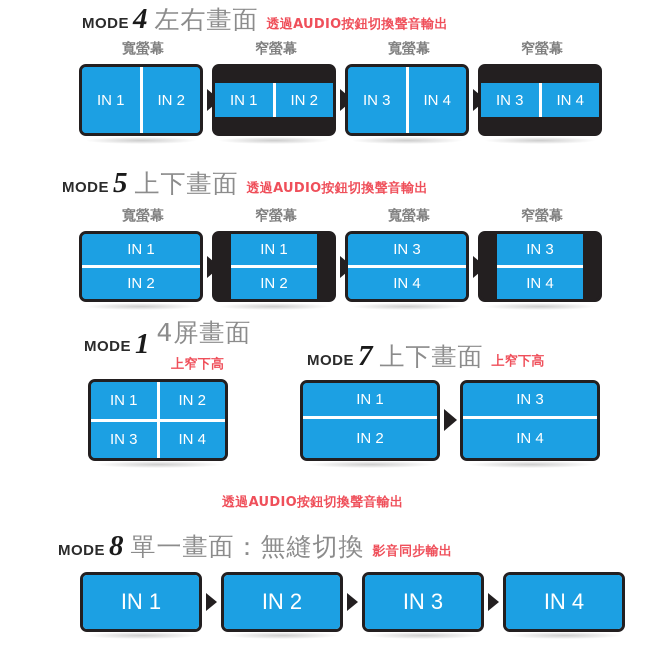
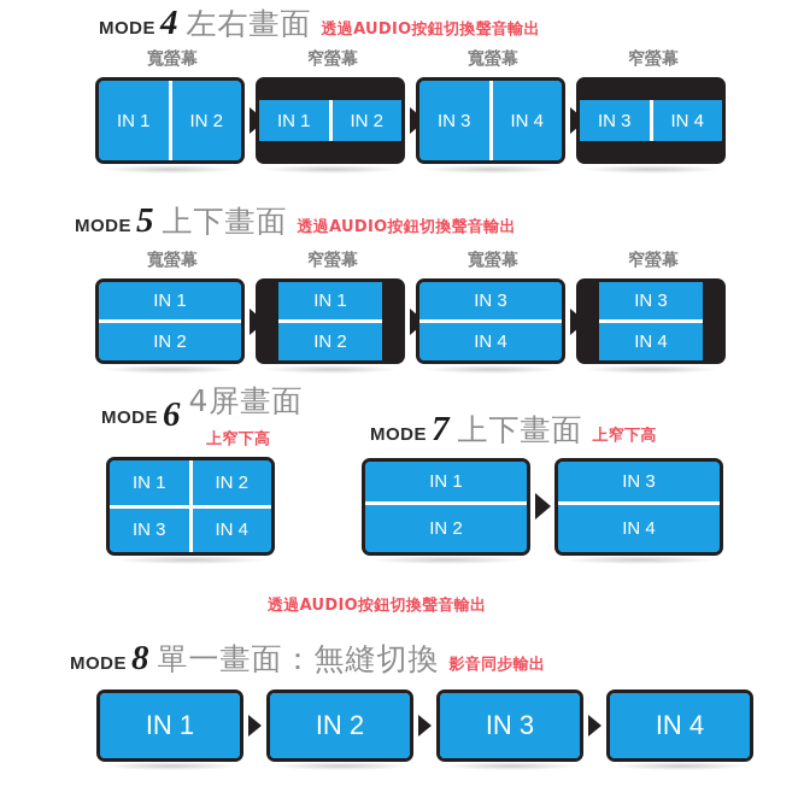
  MODE
  4
  左右畫面
  透過AUDIO按鈕切換聲音輸出
  寬螢幕
  窄螢幕
  寬螢幕
  窄螢幕
  IN 1
  IN 2
  IN 1
  IN 2
  IN 3
  IN 4
  IN 3
  IN 4
  MODE
  5
  上下畫面
  透過AUDIO按鈕切換聲音輸出
  寬螢幕
  窄螢幕
  寬螢幕
  窄螢幕
  IN 1
  IN 2
  IN 1
  IN 2
  IN 3
  IN 4
  IN 3
  IN 4
  MODE
- 1
+ 6
  4屏畫面
  上窄下高
  IN 1
  IN 2
  IN 3
  IN 4
  MODE
  7
  上下畫面
  上窄下高
  IN 1
  IN 2
  IN 3
  IN 4
  透過AUDIO按鈕切換聲音輸出
  MODE
  8
  單一畫面：無縫切換
  影音同步輸出
  IN 1
  IN 2
  IN 3
  IN 4
